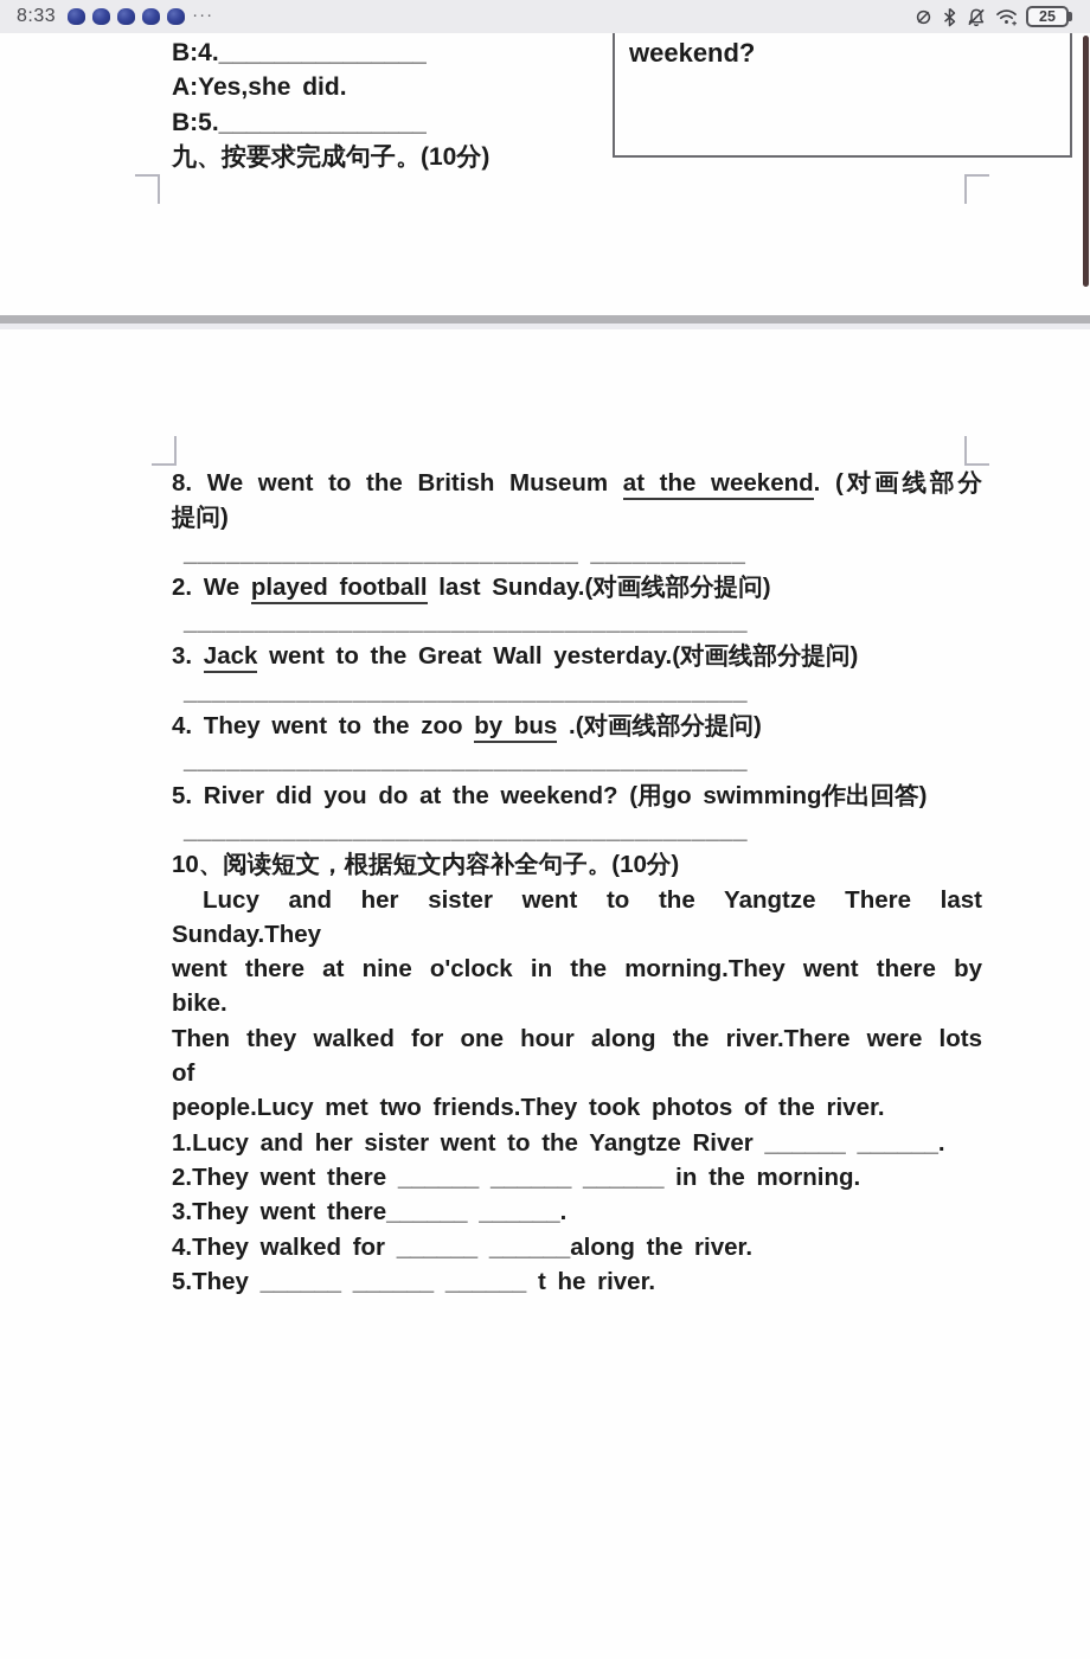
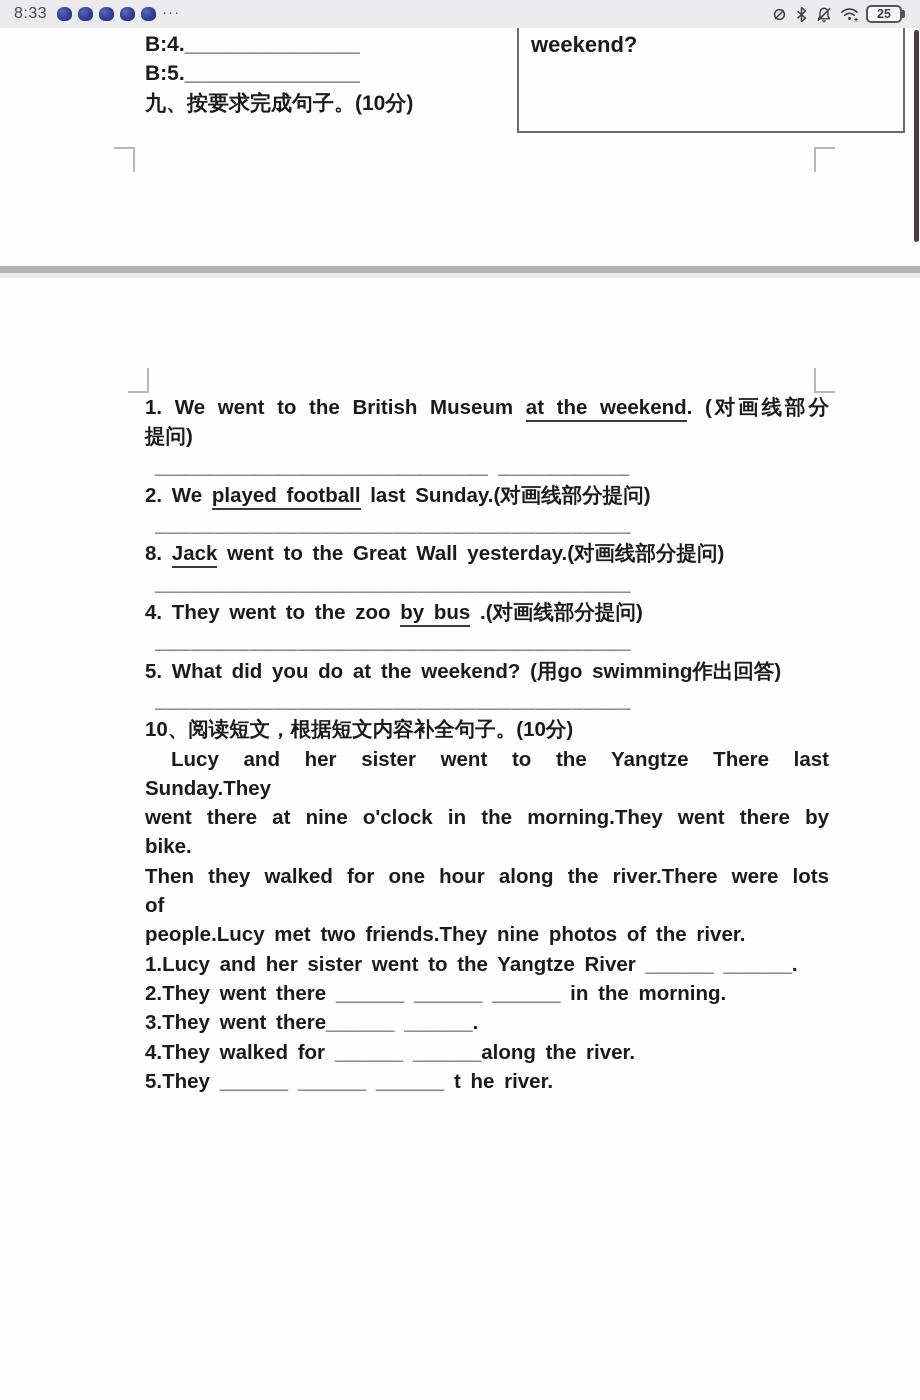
  8:33
  ···
  25
  B:4._______________
- A:Yes,she did.
  B:5._______________
  九、按要求完成句子。(10分)
  weekend?
- 8. We went to the British Museum at the weekend. (对画线部分
+ 1. We went to the British Museum at the weekend. (对画线部分
  提问)
  ____________________________ ___________
  2. We played football last Sunday.(对画线部分提问)
  ________________________________________
- 3. Jack went to the Great Wall yesterday.(对画线部分提问)
+ 8. Jack went to the Great Wall yesterday.(对画线部分提问)
  ________________________________________
  4. They went to the zoo by bus .(对画线部分提问)
  ________________________________________
- 5. River did you do at the weekend? (用go swimming作出回答)
+ 5. What did you do at the weekend? (用go swimming作出回答)
  ________________________________________
  10、阅读短文，根据短文内容补全句子。(10分)
  Lucy and her sister went to the Yangtze There last
  Sunday.They
  went there at nine o'clock in the morning.They went there by
  bike.
  Then they walked for one hour along the river.There were lots
  of
- people.Lucy met two friends.They took photos of the river.
+ people.Lucy met two friends.They nine photos of the river.
  1.Lucy and her sister went to the Yangtze River ______ ______.
  2.They went there ______ ______ ______ in the morning.
  3.They went there______ ______.
  4.They walked for ______ ______along the river.
  5.They ______ ______ ______ t he river.
